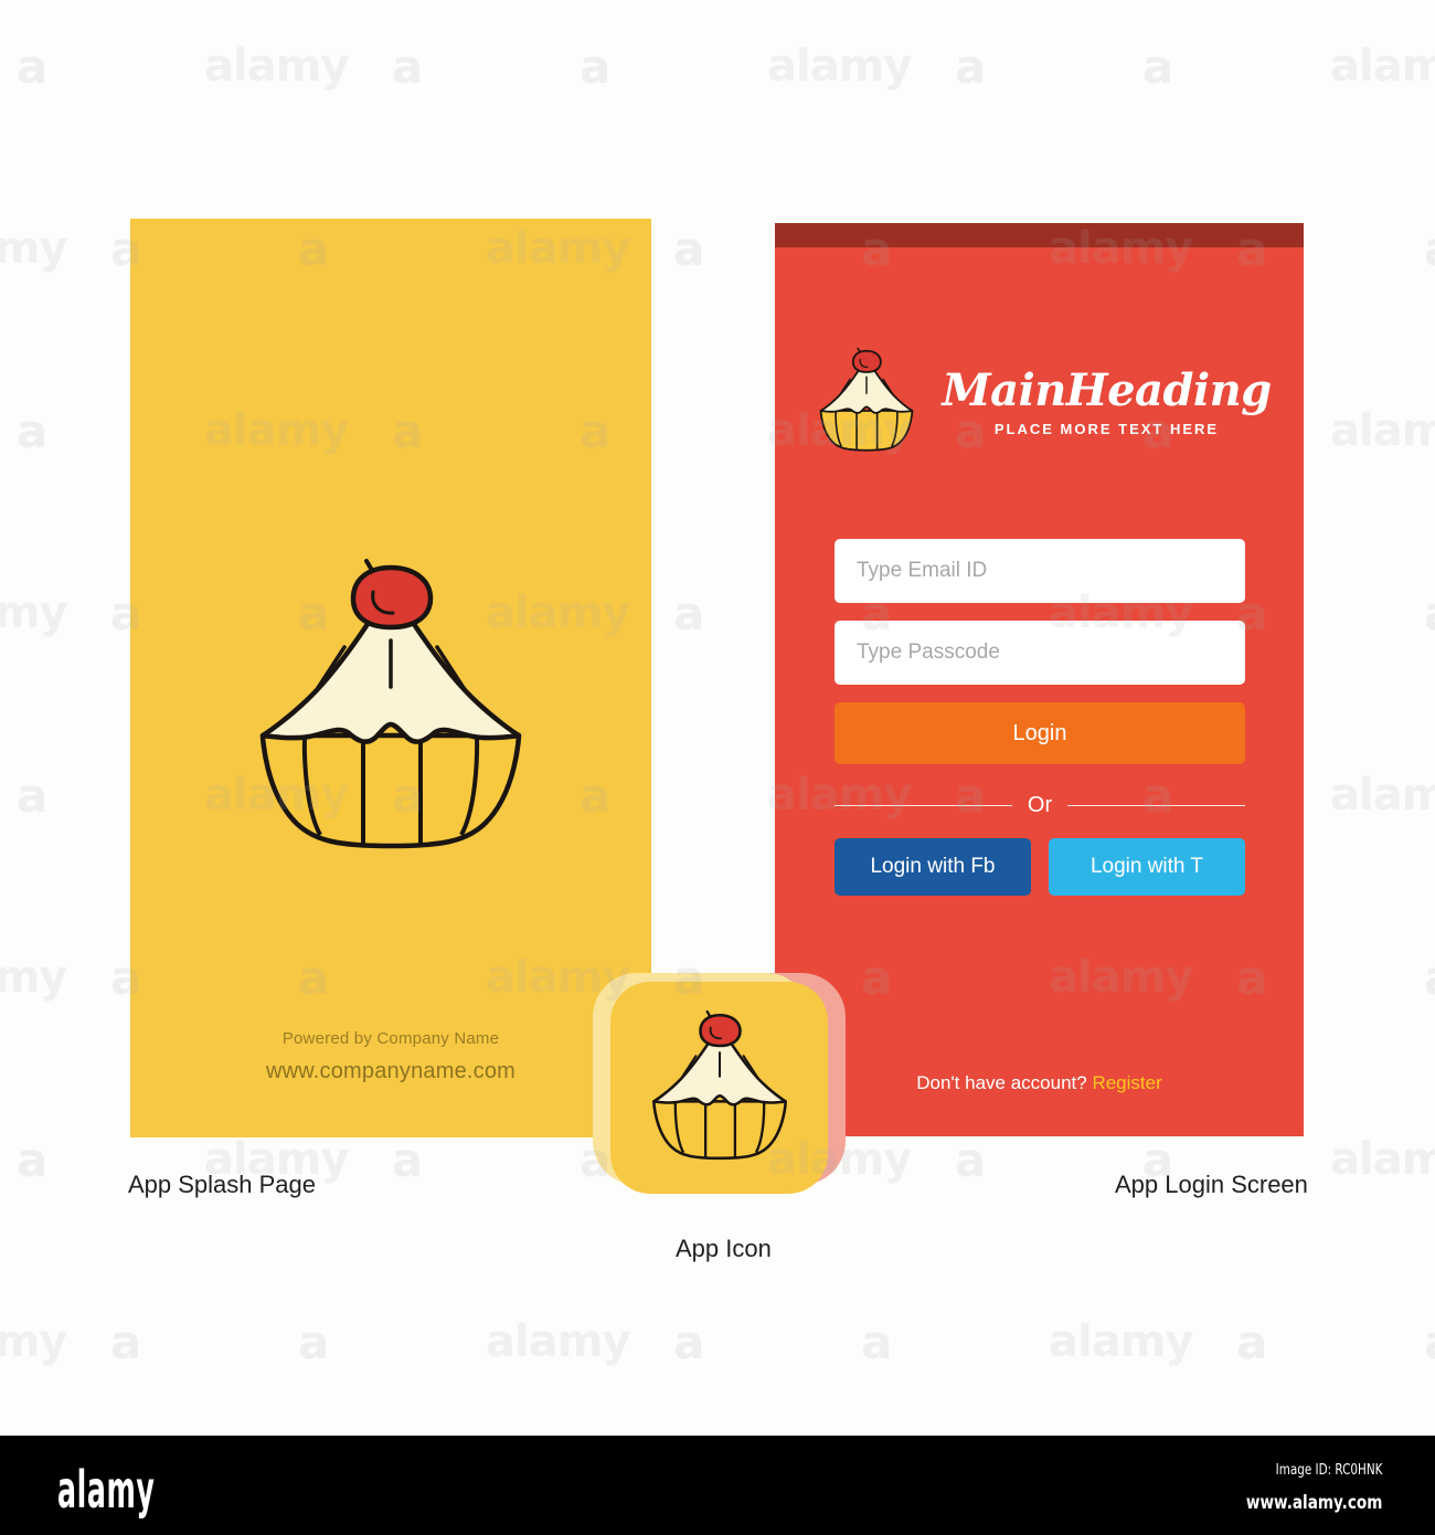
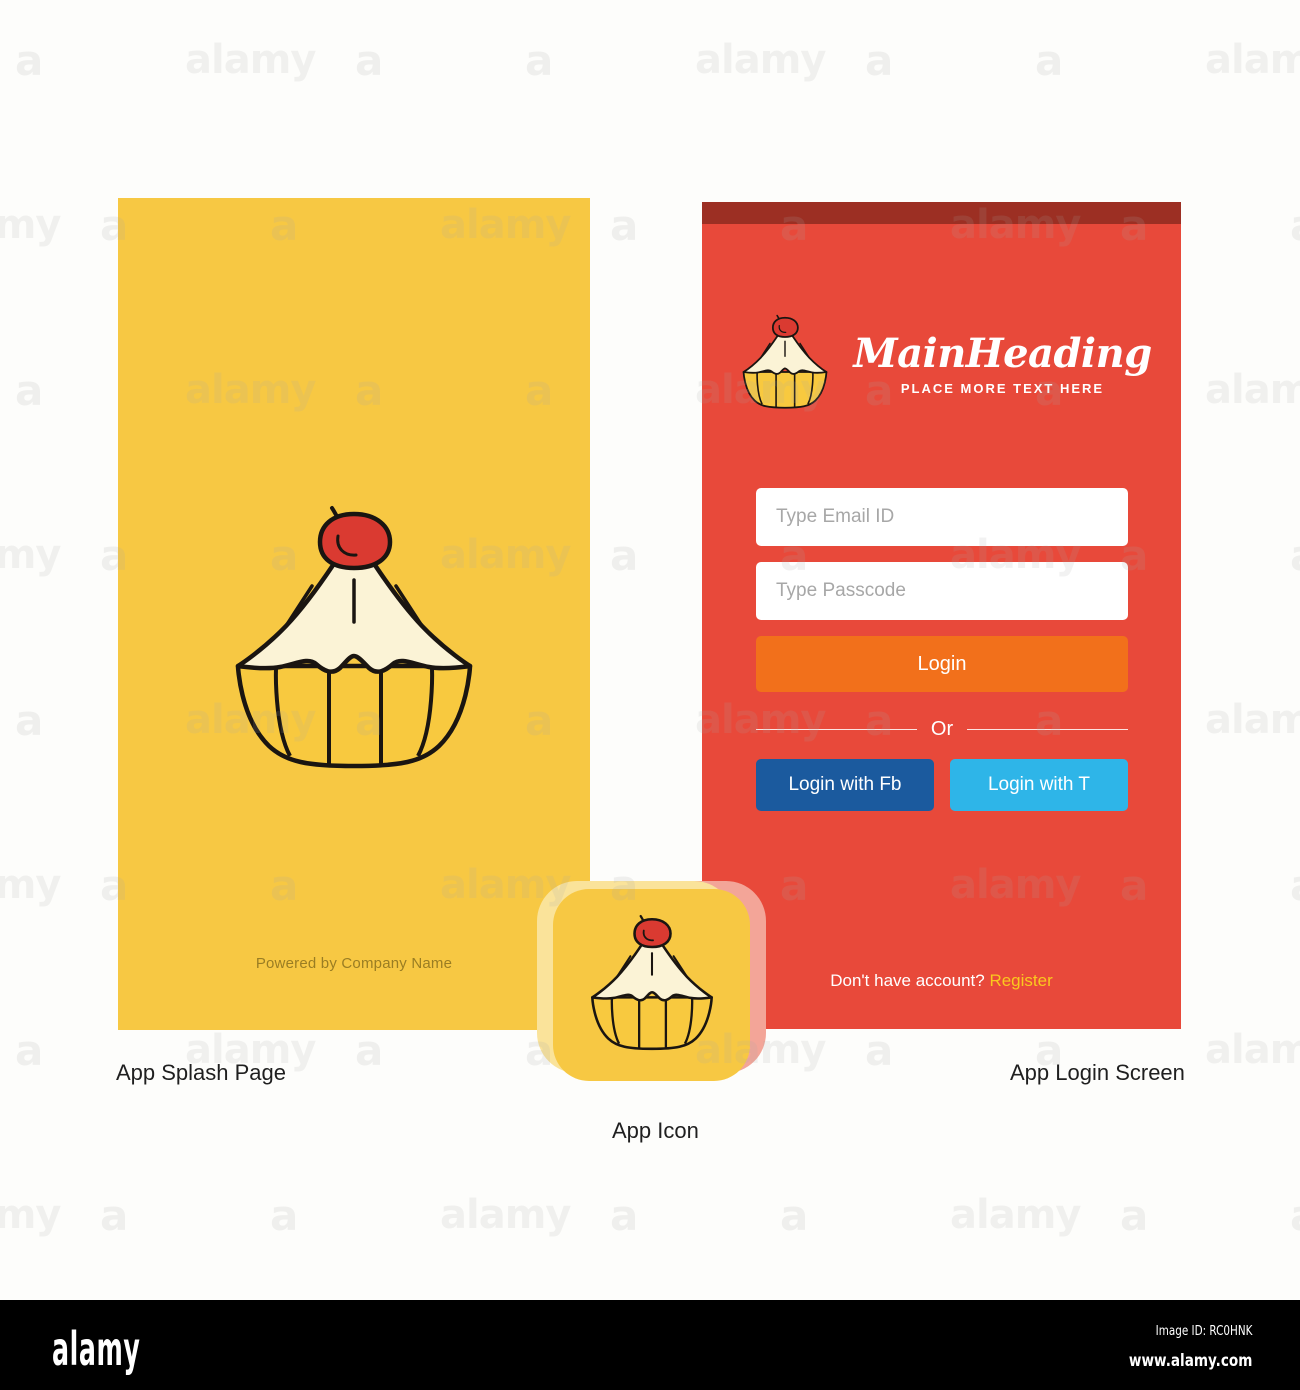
  Powered by Company Name
- www.companyname.com
  MainHeading
  PLACE MORE TEXT HERE
  Type Email ID
  Type Passcode
  Login
  Or
  Login with Fb
  Login with T
  Don't have account? Register
  App Splash Page
  App Login Screen
  App Icon
  a
  a
  alamy
  a
  alamy
  a
  a
  a
  a
  alamy
  a
  alamy
  a
  alamy
  a
  a
  a
  alamy
  a
  alamy
  a
  a
  alamy
  a
  a
  alamy
  Image ID: RC0HNK
  www.alamy.com
